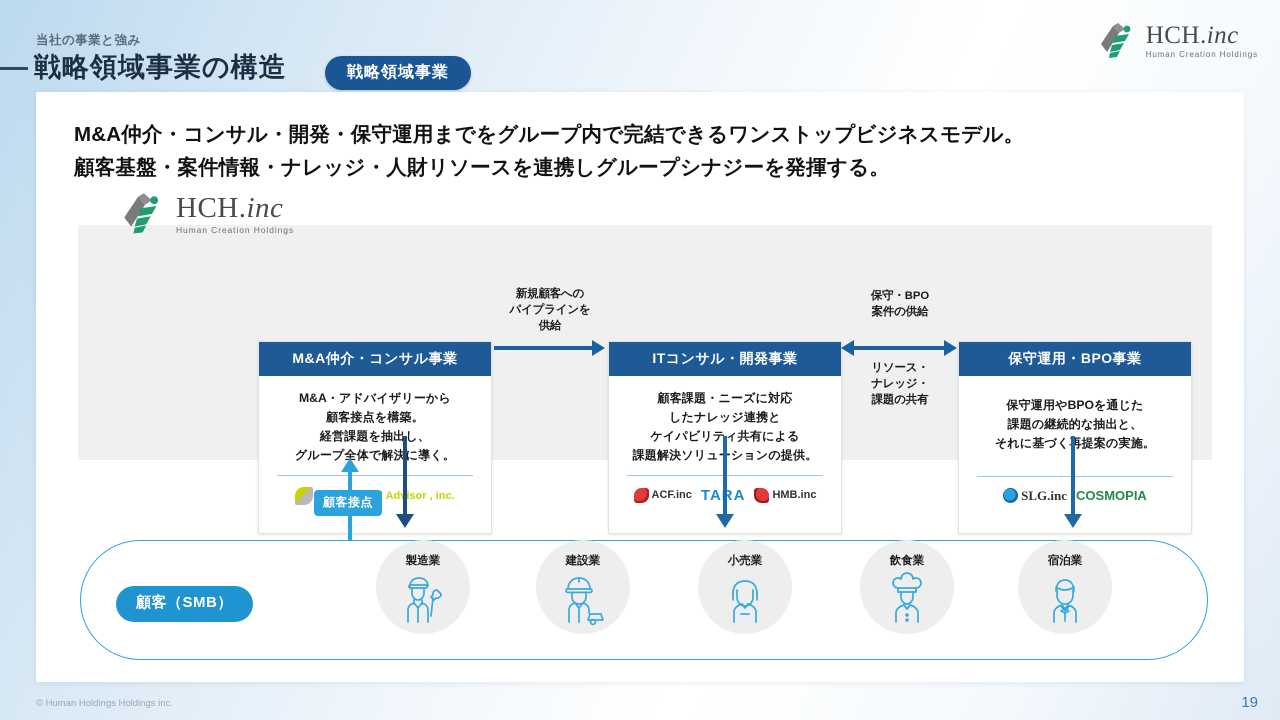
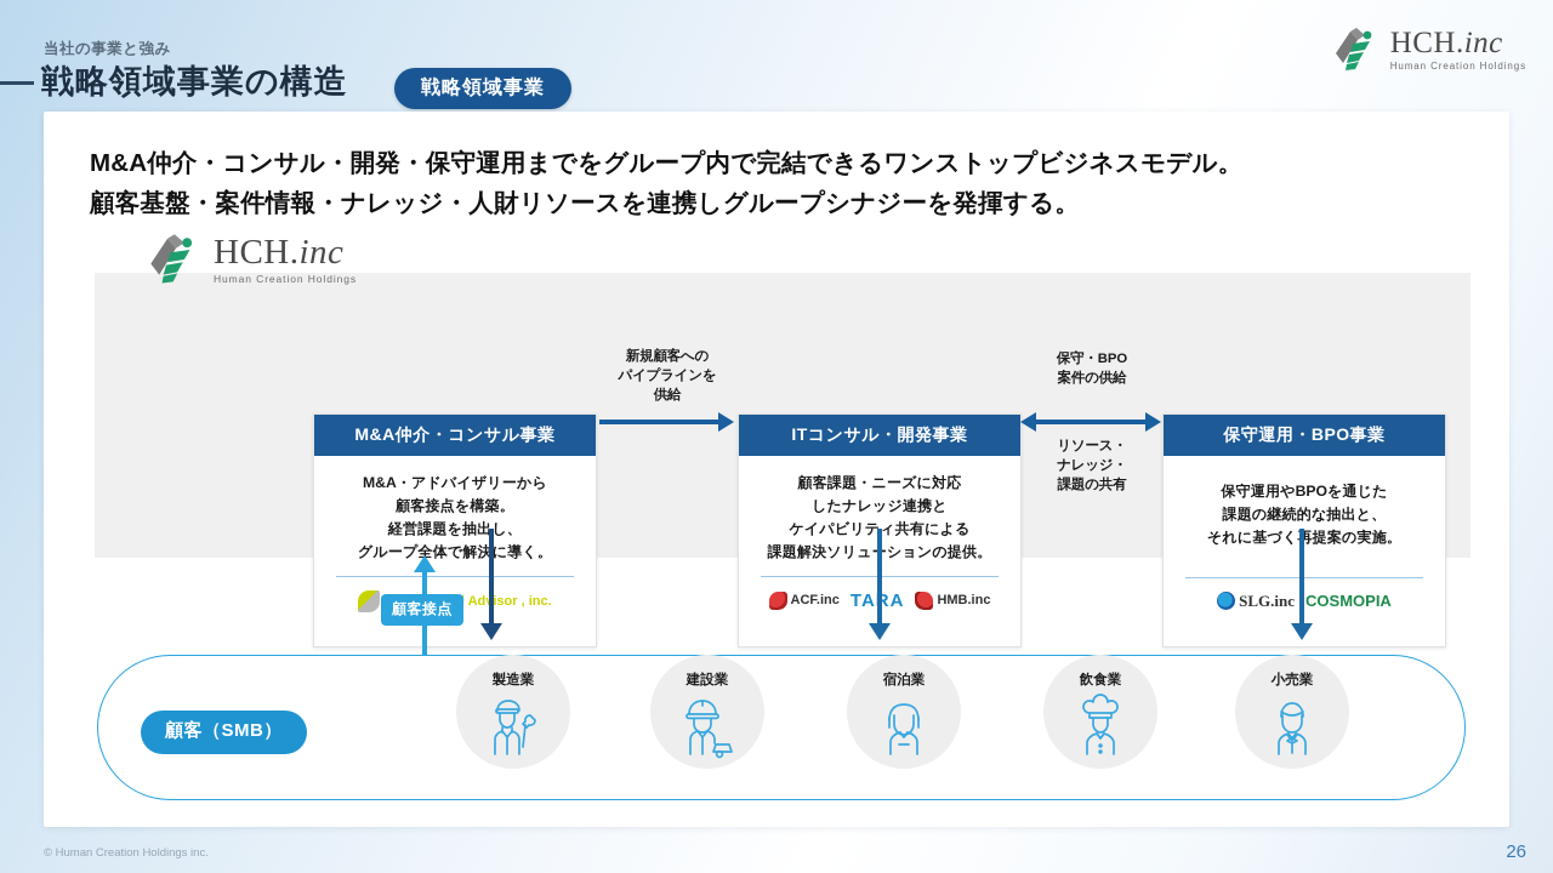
  当社の事業と強み
  戦略領域事業の構造
  戦略領域事業
  HCH.inc
  Human Creation Holdings
  M&A仲介・コンサル・開発・保守運用までをグループ内で完結できるワンストップビジネスモデル。
  顧客基盤・案件情報・ナレッジ・人財リソースを連携しグループシナジーを発揮する。
  HCH.inc
  Human Creation Holdings
  M&A仲介・コンサル事業
  M&A・アドバイザリーから
  顧客接点を構築。
  経営課題を抽出し、
  グループ全体で解決に導く。
  ITコンサル・開発事業
  顧客課題・ニーズに対応
  したナレッジ連携と
  ケイパビリティ共有による
  課題解決ソリュションの提供。
  ACF.inc
  TARA
  HMB.inc
  保守運用・BPO事業
  保守運用やBPOを通じた
  課題の継続的な抽出と、
  それに基づく再提案の実施。
  SLG.inc
  COSMOPIA
  新規顧客への
  パイプラインを
  供給
  保守・BPO
  案件の供給
  リソース・
  ナレッジ・
  課題の共有
  顧客接点
  顧客（SMB）
  製造業
  建設業
- 小売業
+ 宿泊業
  飲食業
- 宿泊業
+ 小売業
- © Human Holdings Holdings inc.
+ © Human Creation Holdings inc.
- 19
+ 26
